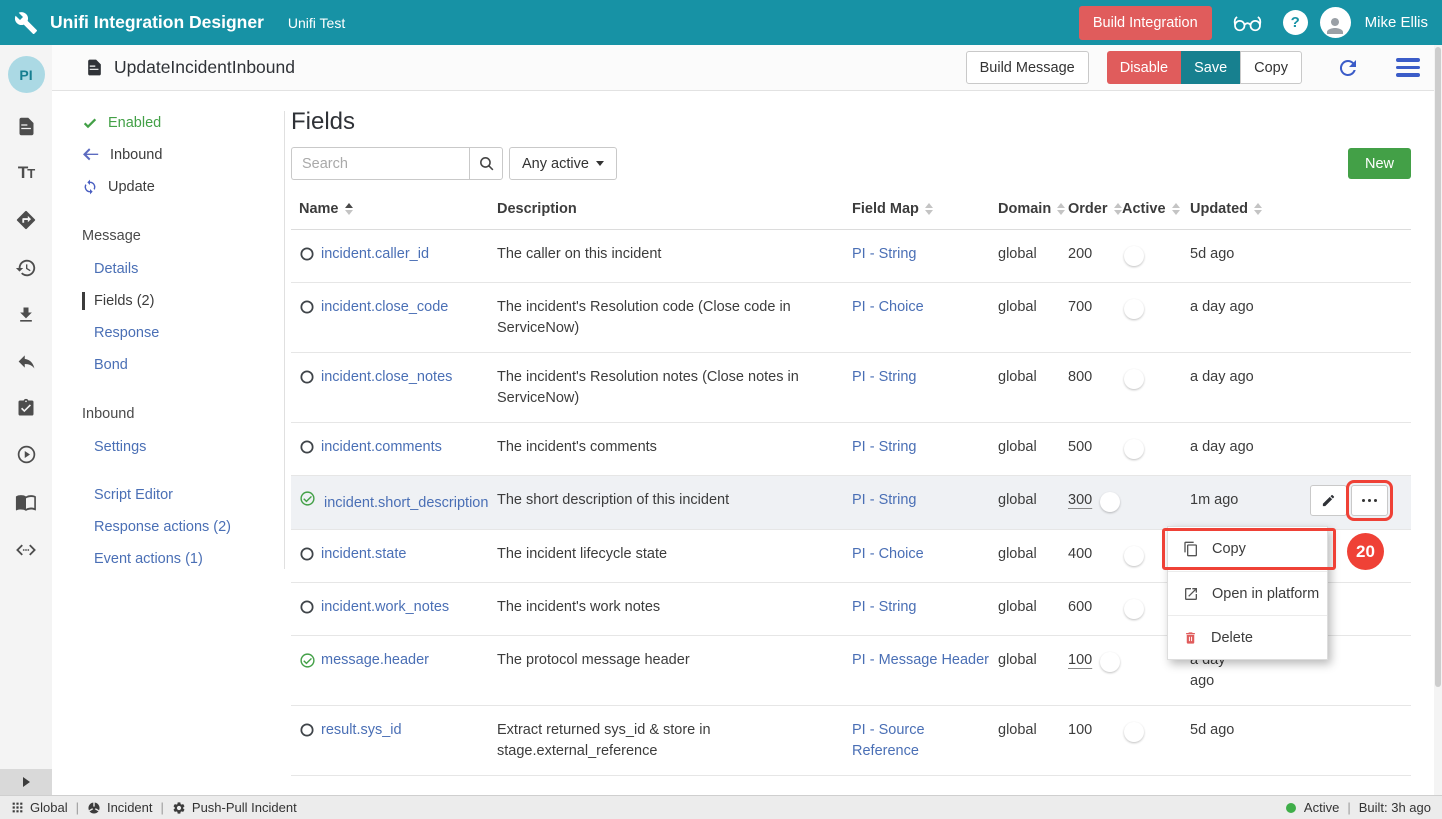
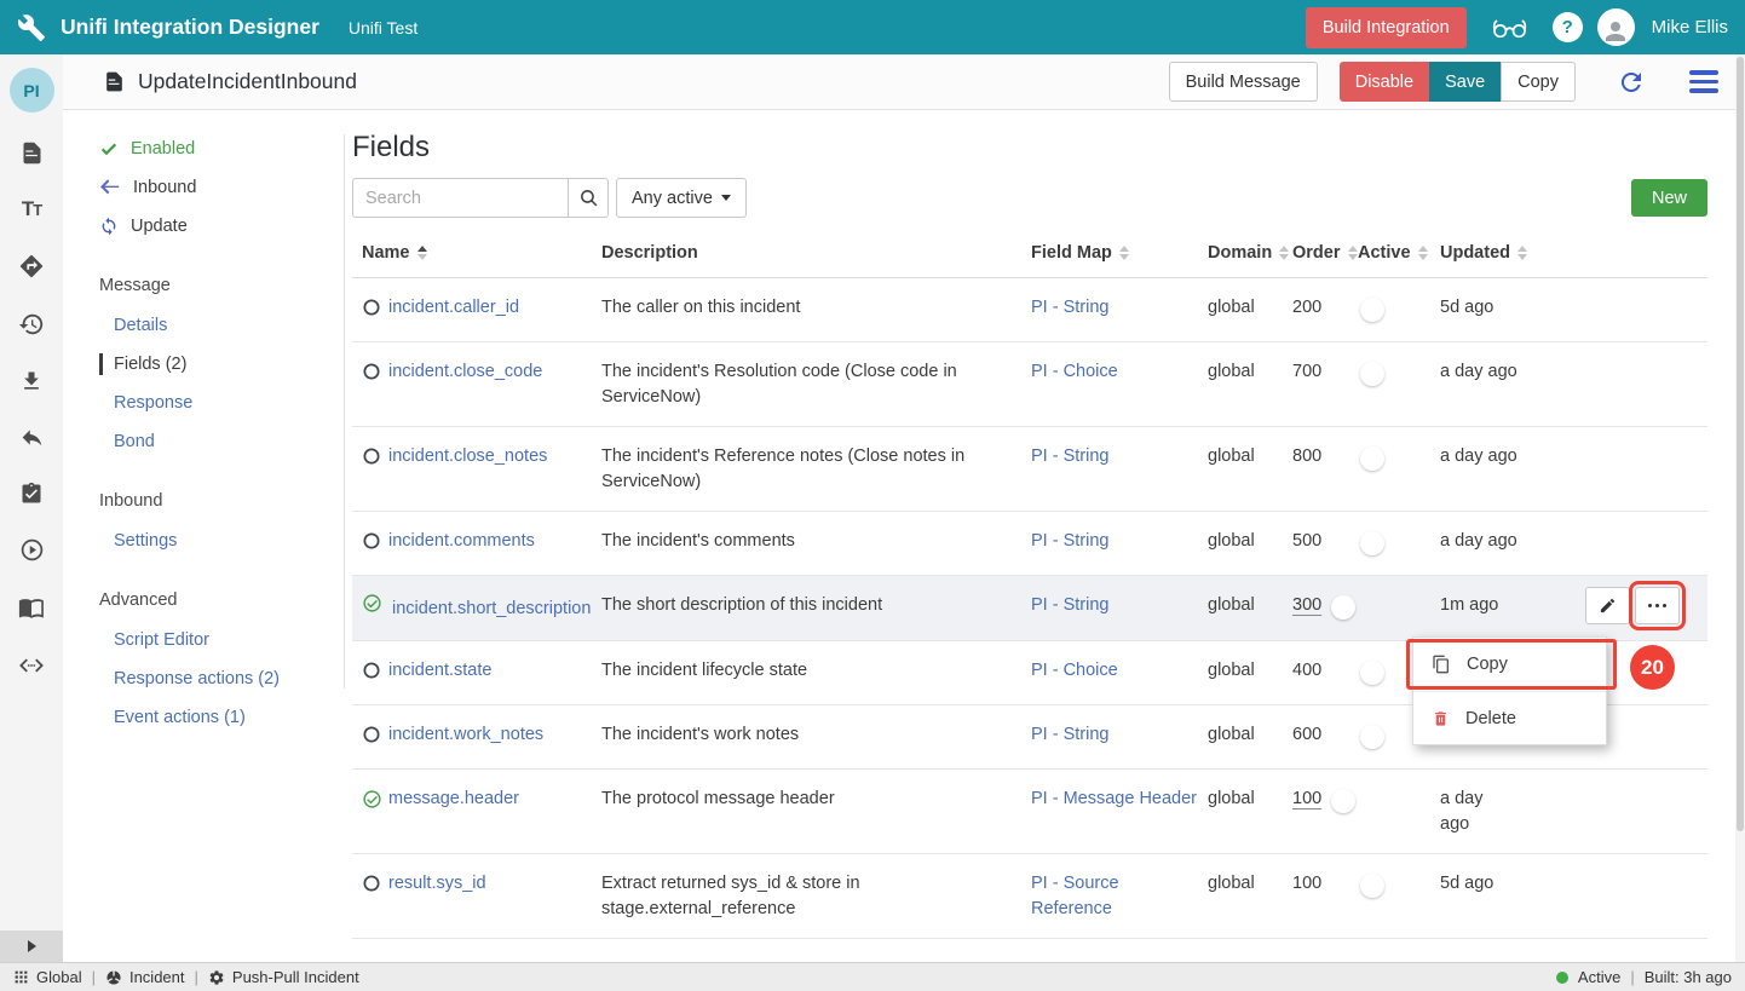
  Unifi Integration Designer
  Unifi Test
  Build Integration
  ?
  Mike Ellis
  PI
  TT
  UpdateIncidentInbound
  Build Message
  Disable
  Save
  Copy
  Enabled
  Inbound
  Update
  Message
  Details
  Fields (2)
  Response
  Bond
  Inbound
  Settings
+ Advanced
  Script Editor
  Response actions (2)
  Event actions (1)
  Fields
  Search
  Any active
  New
  Name
  Description
  Field Map
  Domain
  Order
  Active
  Updated
  incident.caller_id
  The caller on this incident
  PI - String
  global
  200
  5d ago
  incident.close_code
  The incident's Resolution code (Close code in ServiceNow)
  PI - Choice
  global
  700
  a day ago
  incident.close_notes
- The incident's Resolution notes (Close notes in ServiceNow)
+ The incident's Reference notes (Close notes in ServiceNow)
  PI - String
  global
  800
  a day ago
  incident.comments
  The incident's comments
  PI - String
  global
  500
  a day ago
  incident.short_description
  The short description of this incident
  PI - String
  global
  300
  1m ago
  incident.state
  The incident lifecycle state
  PI - Choice
  global
  400
  incident.work_notes
  The incident's work notes
  PI - String
  global
  600
  message.header
  The protocol message header
  PI - Message Header
  global
  100
  a day ago
  result.sys_id
  Extract returned sys_id & store in stage.external_reference
  PI - Source Reference
  global
  100
  5d ago
  Copy
- Open in platform
  Delete
  20
  Global
  |
  Incident
  |
  Push-Pull Incident
  Active
  |
  Built: 3h ago
